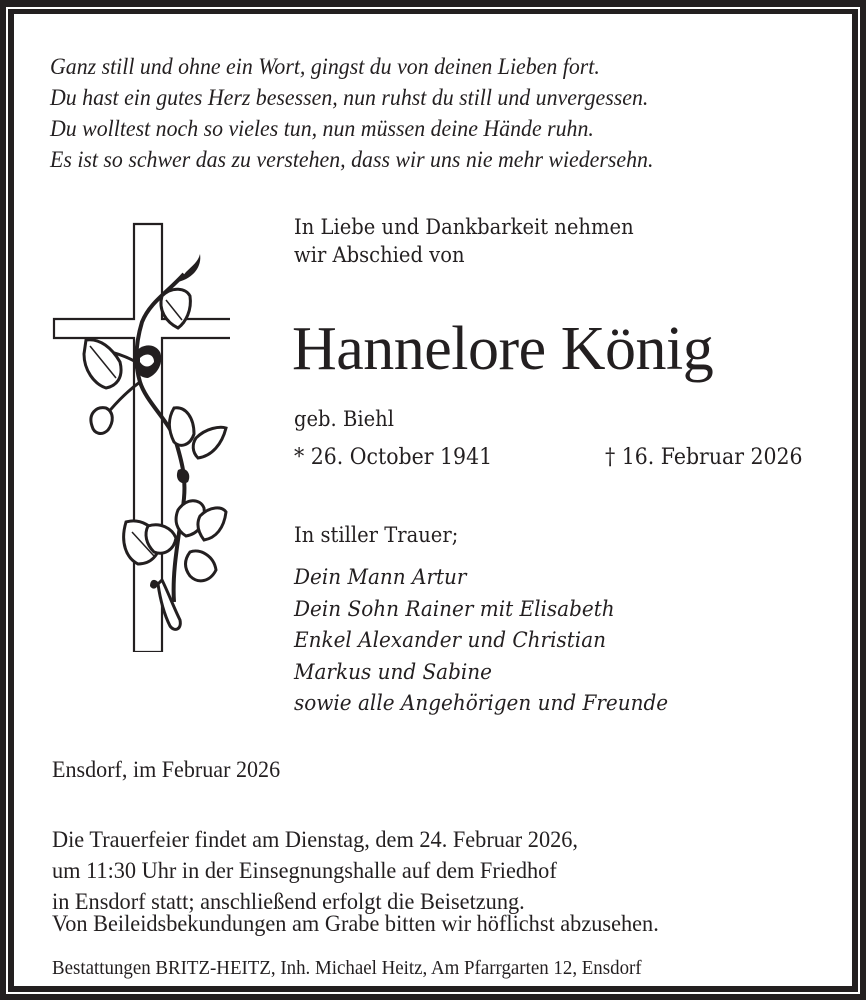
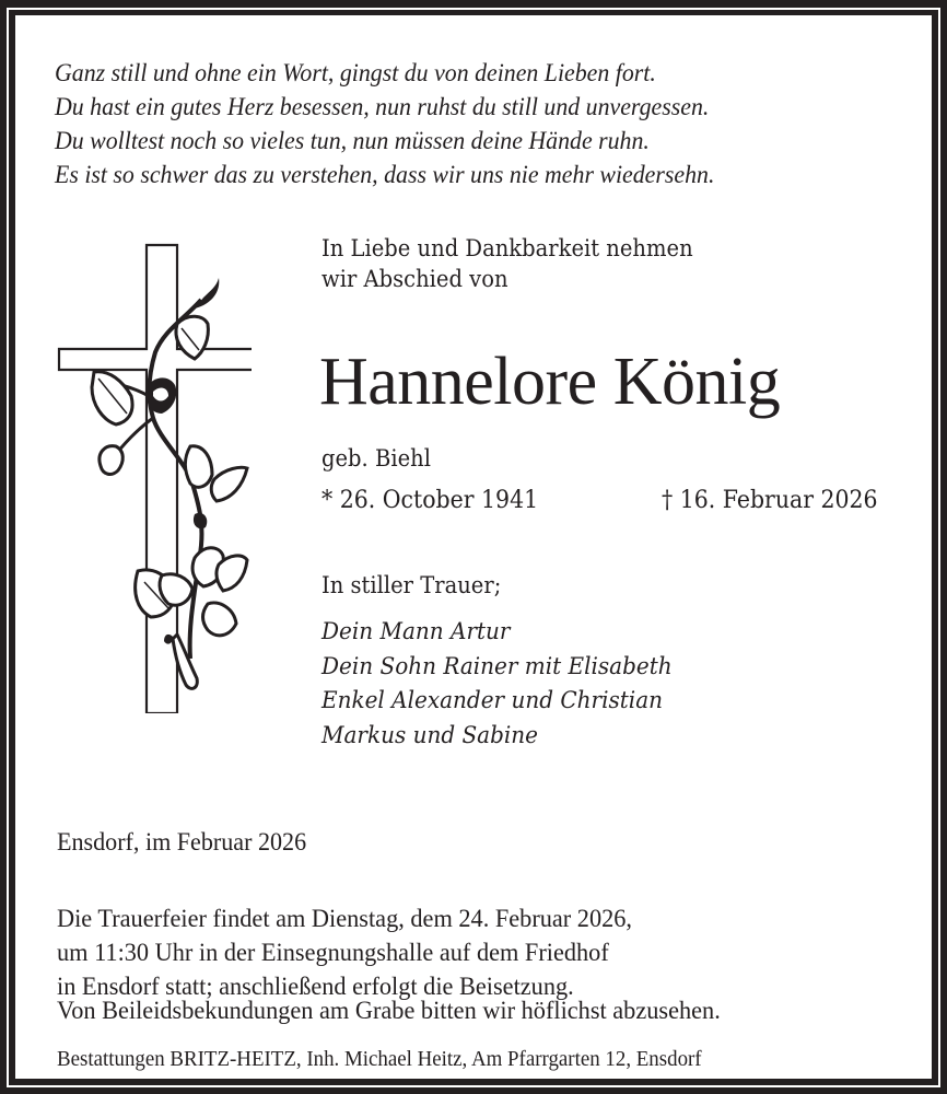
  Ganz still und ohne ein Wort, gingst du von deinen Lieben fort.
  Du hast ein gutes Herz besessen, nun ruhst du still und unvergessen.
  Du wolltest noch so vieles tun, nun müssen deine Hände ruhn.
  Es ist so schwer das zu verstehen, dass wir uns nie mehr wiedersehn.
  In Liebe und Dankbarkeit nehmen
  wir Abschied von
  Hannelore König
  geb. Biehl
  * 26. October 1941
  † 16. Februar 2026
  In stiller Trauer;
  Dein Mann Artur
  Dein Sohn Rainer mit Elisabeth
  Enkel Alexander und Christian
  Markus und Sabine
- sowie alle Angehörigen und Freunde
  Ensdorf, im Februar 2026
  Die Trauerfeier findet am Dienstag, dem 24. Februar 2026,
  um 11:30 Uhr in der Einsegnungshalle auf dem Friedhof
  in Ensdorf statt; anschließend erfolgt die Beisetzung.
  Von Beileidsbekundungen am Grabe bitten wir höflichst abzusehen.
  Bestattungen BRITZ-HEITZ, Inh. Michael Heitz, Am Pfarrgarten 12, Ensdorf
